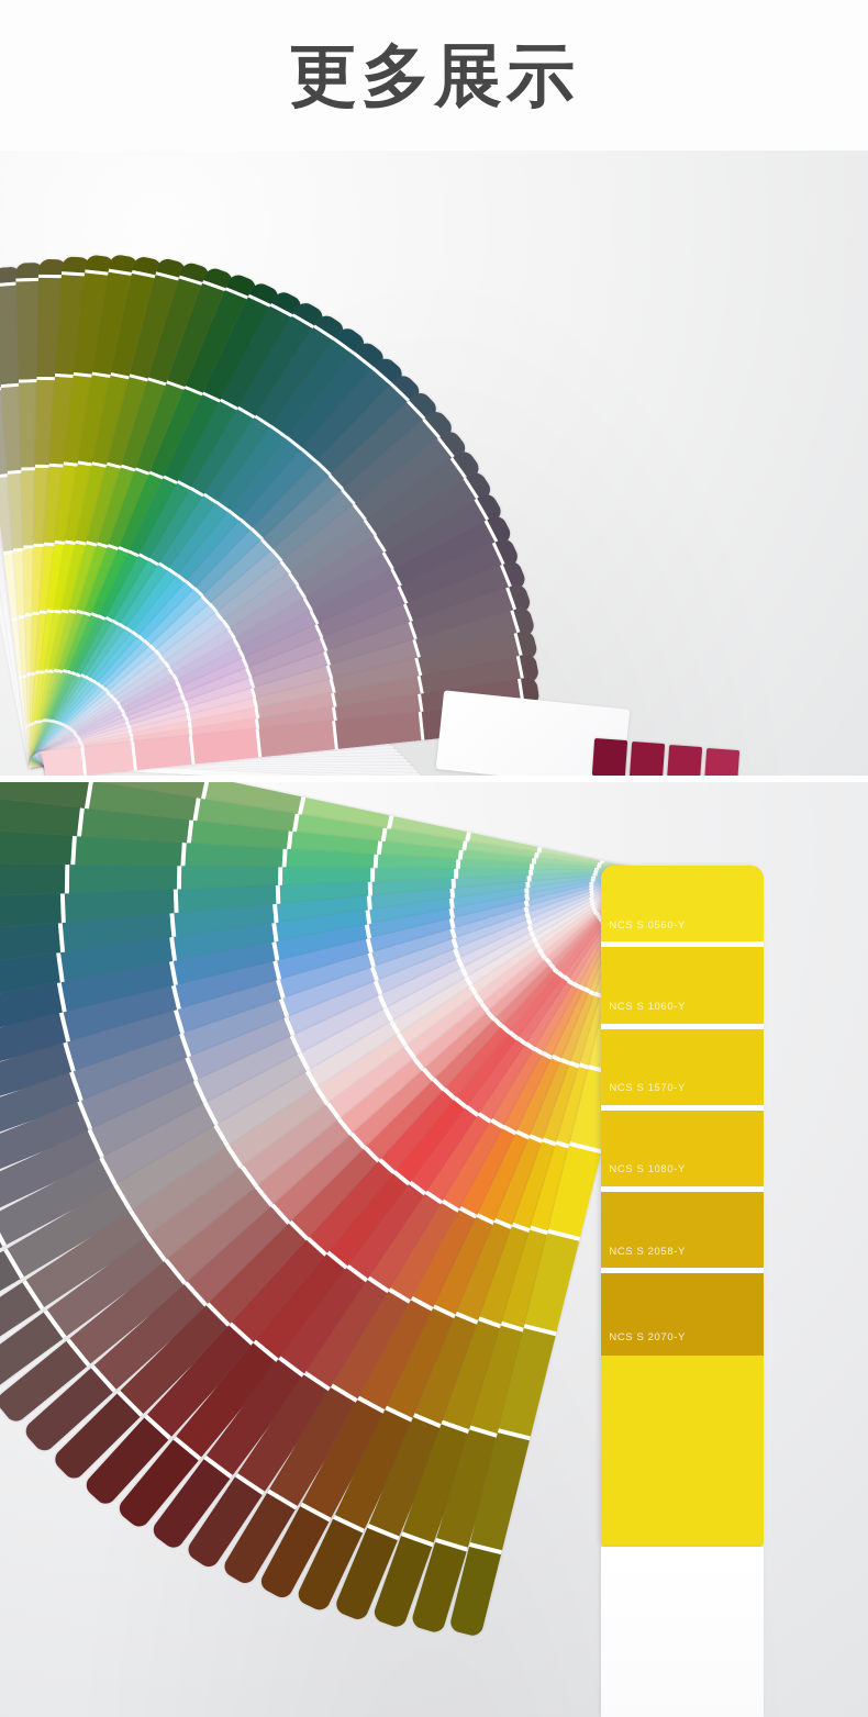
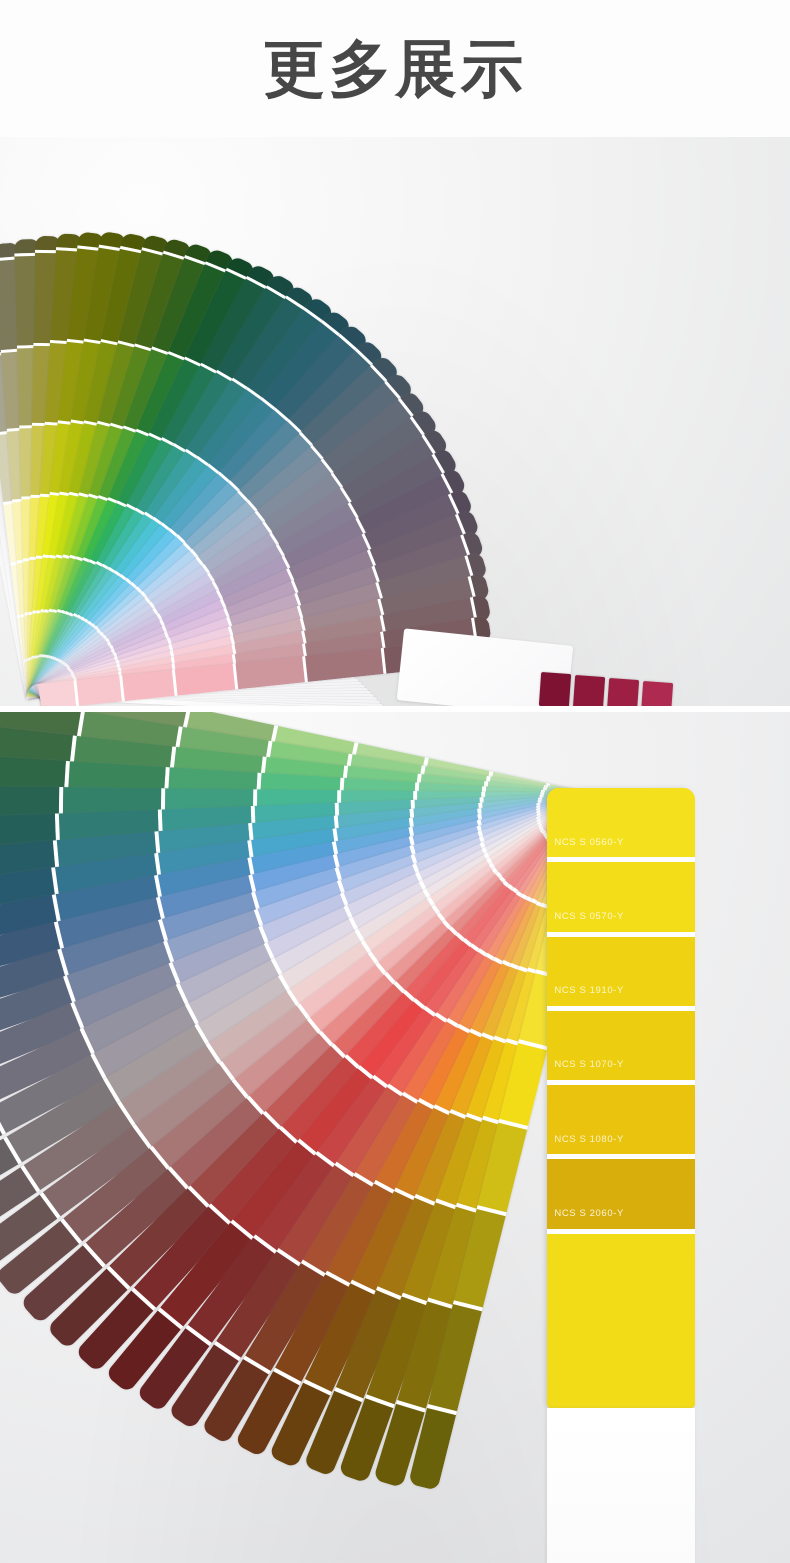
  更多展示
  NCS S 0560-Y
+ NCS S 0570-Y
- NCS S 1060-Y
+ NCS S 1910-Y
- NCS S 1570-Y
+ NCS S 1070-Y
  NCS S 1080-Y
- NCS S 2058-Y
+ NCS S 2060-Y
- NCS S 2070-Y
